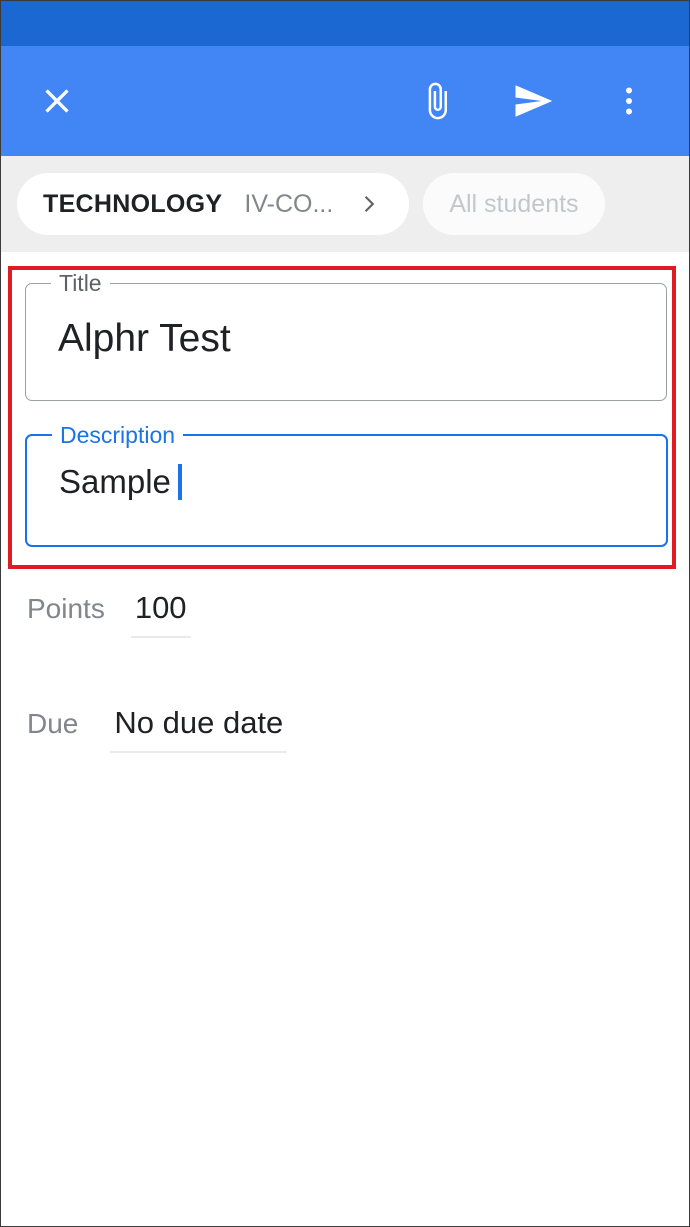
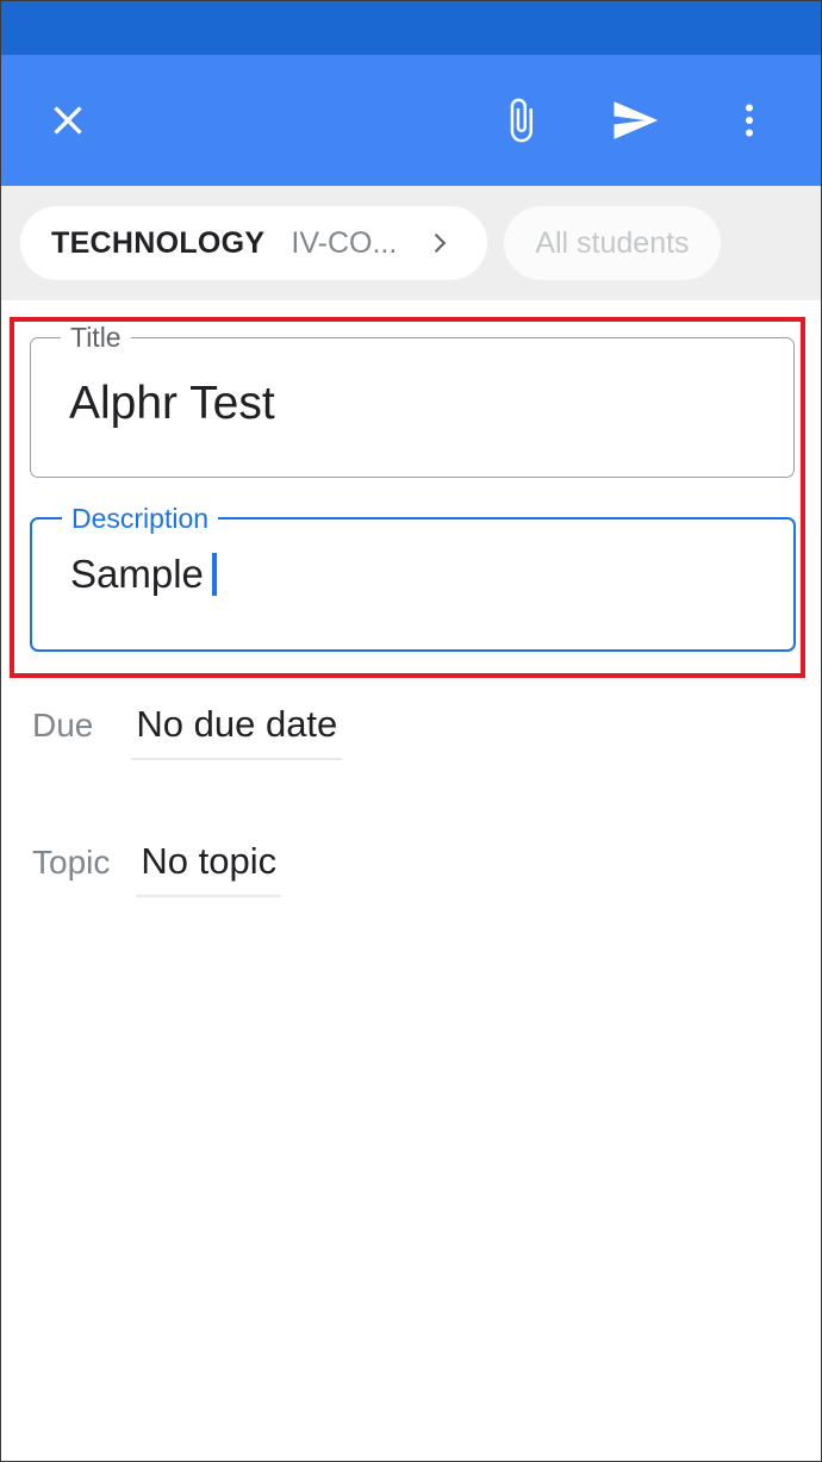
  TECHNOLOGY
  IV-CO...
  All students
  Title
  Alphr Test
  Description
  Sample
- Points
- 100
  Due
  No due date
+ Topic
+ No topic
